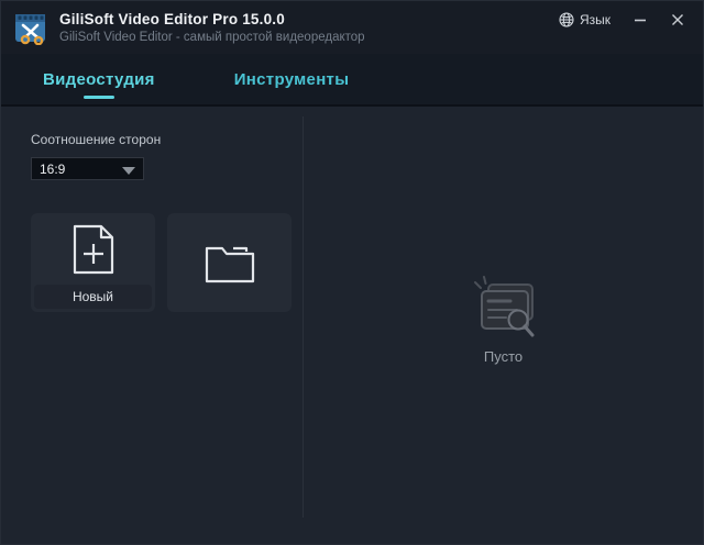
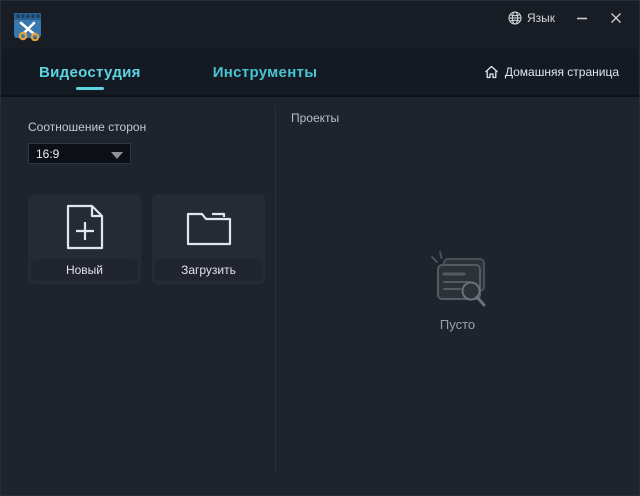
- GiliSoft Video Editor Pro 15.0.0
- GiliSoft Video Editor - самый простой видеоредактор
  Язык
  Видеостудия
  Инструменты
+ Домашняя страница
  Соотношение сторон
  16:9
  Новый
+ Загрузить
+ Проекты
  Пусто
